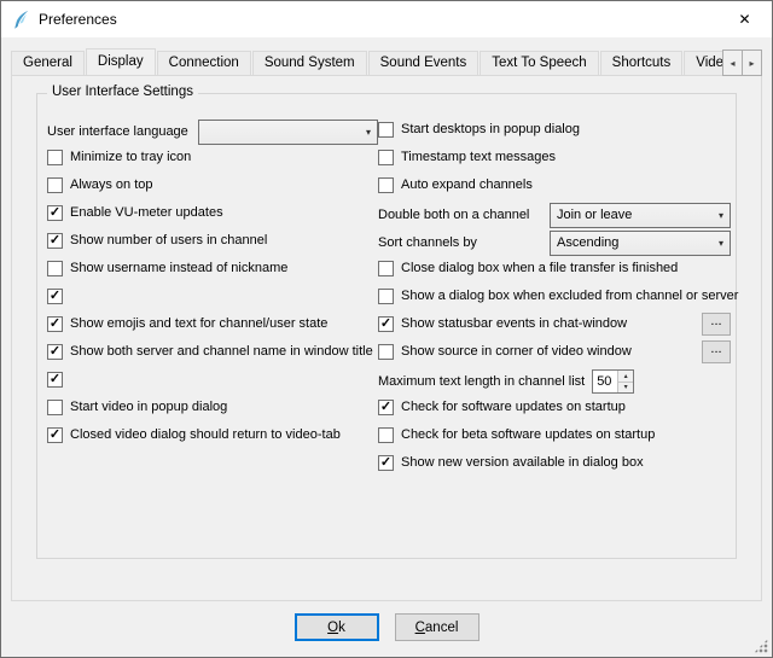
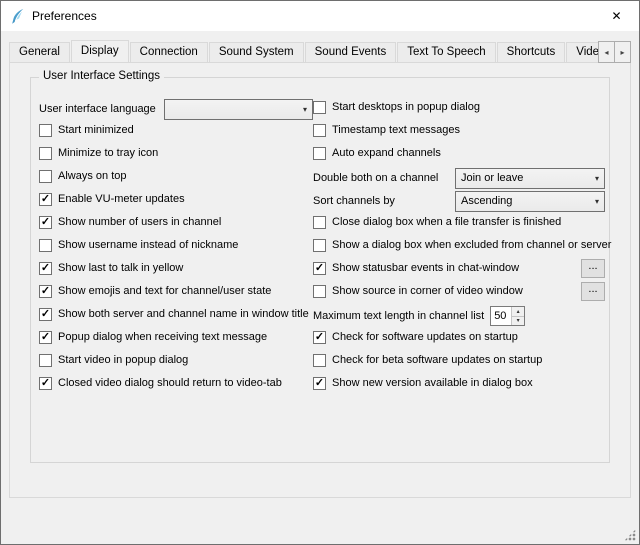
  Preferences
  ✕
  General
  Display
  Connection
  Sound System
  Sound Events
  Text To Speech
  Shortcuts
  Vide
  ◂
  ▸
  User Interface Settings
  User interface language
  ▾
+ Start minimized
  Minimize to tray icon
  Always on top
  ✓
  Enable VU-meter updates
  ✓
  Show number of users in channel
  Show username instead of nickname
  ✓
+ Show last to talk in yellow
  ✓
  Show emojis and text for channel/user state
  ✓
  Show both server and channel name in window title
  ✓
+ Popup dialog when receiving text message
  Start video in popup dialog
  ✓
  Closed video dialog should return to video-tab
  Start desktops in popup dialog
  Timestamp text messages
  Auto expand channels
  Double both on a channel
  Join or leave
  ▾
  Sort channels by
  Ascending
  ▾
  Close dialog box when a file transfer is finished
  Show a dialog box when excluded from channel or server
  ✓
  Show statusbar events in chat-window
  ...
  Show source in corner of video window
  ...
  Maximum text length in channel list
  50
  ✓
  Check for software updates on startup
  Check for beta software updates on startup
  ✓
  Show new version available in dialog box
- O
- k
- C
- ancel
